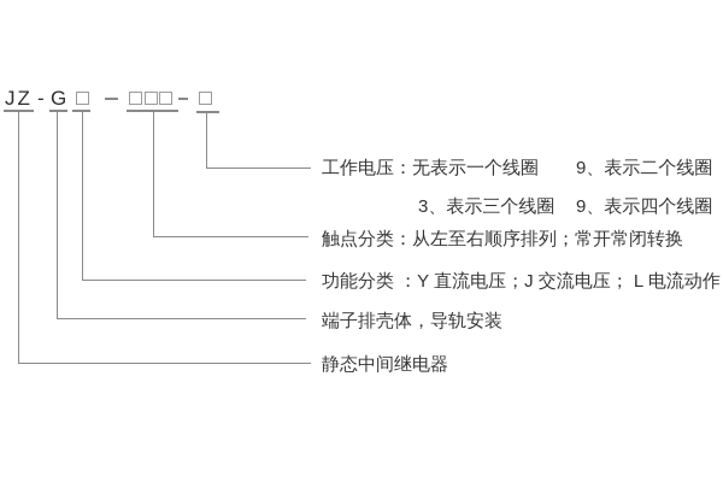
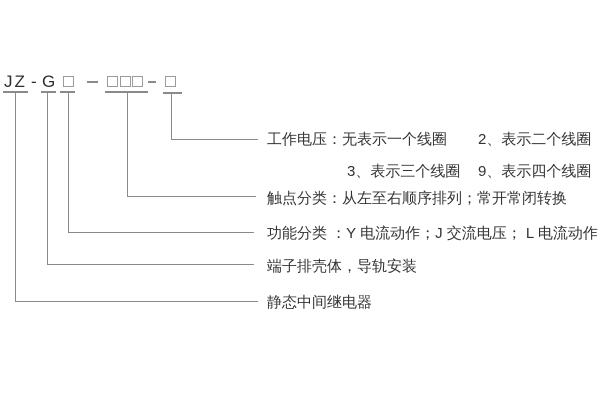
  JZ
  -
  G
  工作电压：无表示一个线圈
- 9、表示二个线圈
+ 2、表示二个线圈
  3、表示三个线圈
  9、表示四个线圈
  触点分类：从左至右顺序排列；常开常闭转换
- 功能分类 ：Y 直流电压；J 交流电压； L 电流动作
+ 功能分类 ：Y 电流动作；J 交流电压； L 电流动作
  端子排壳体，导轨安装
  静态中间继电器
